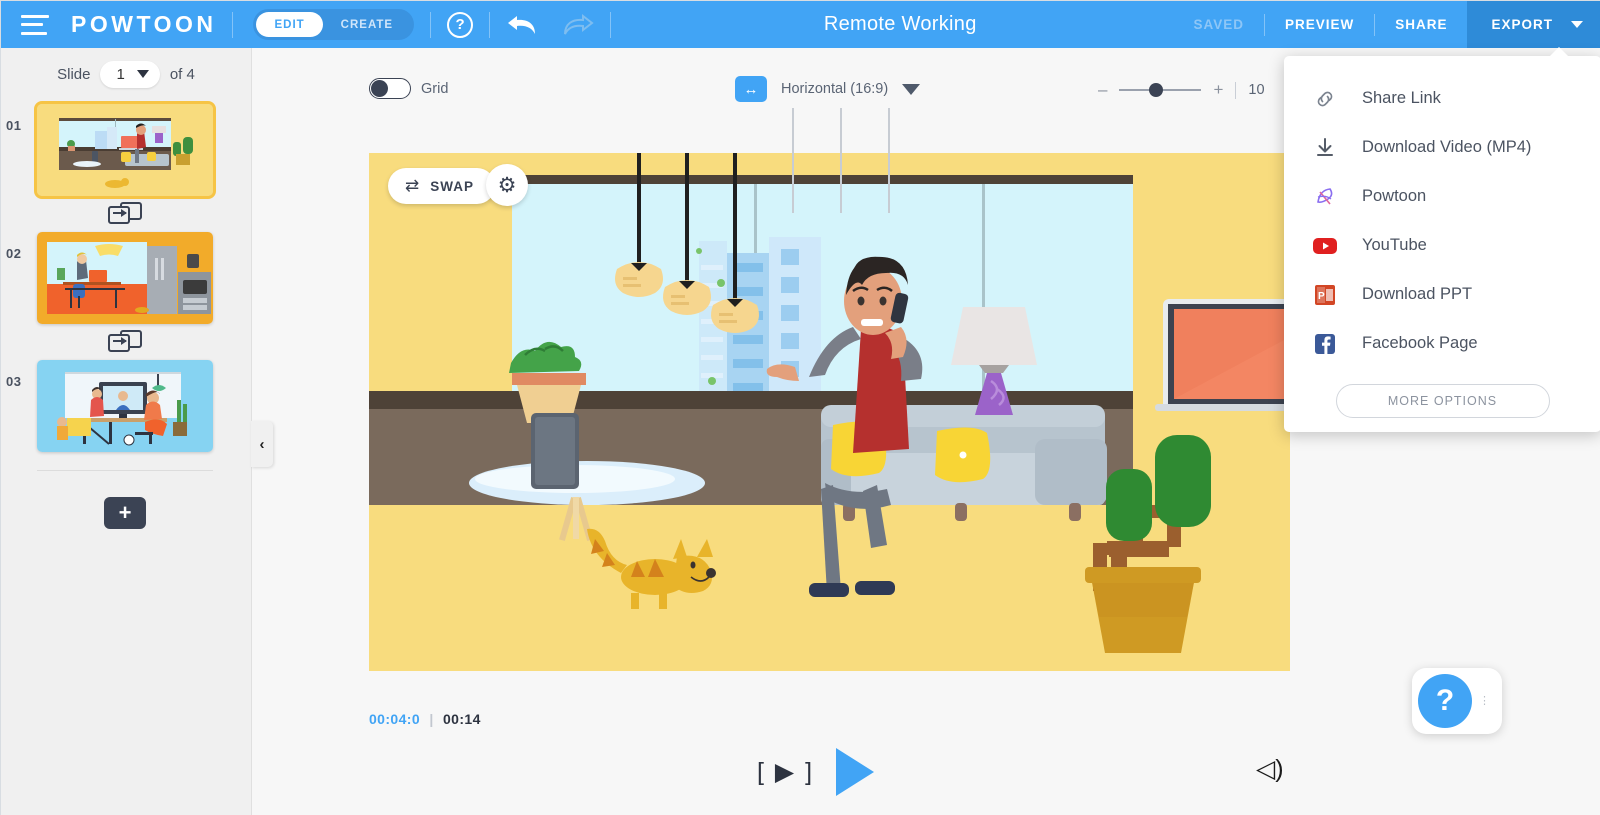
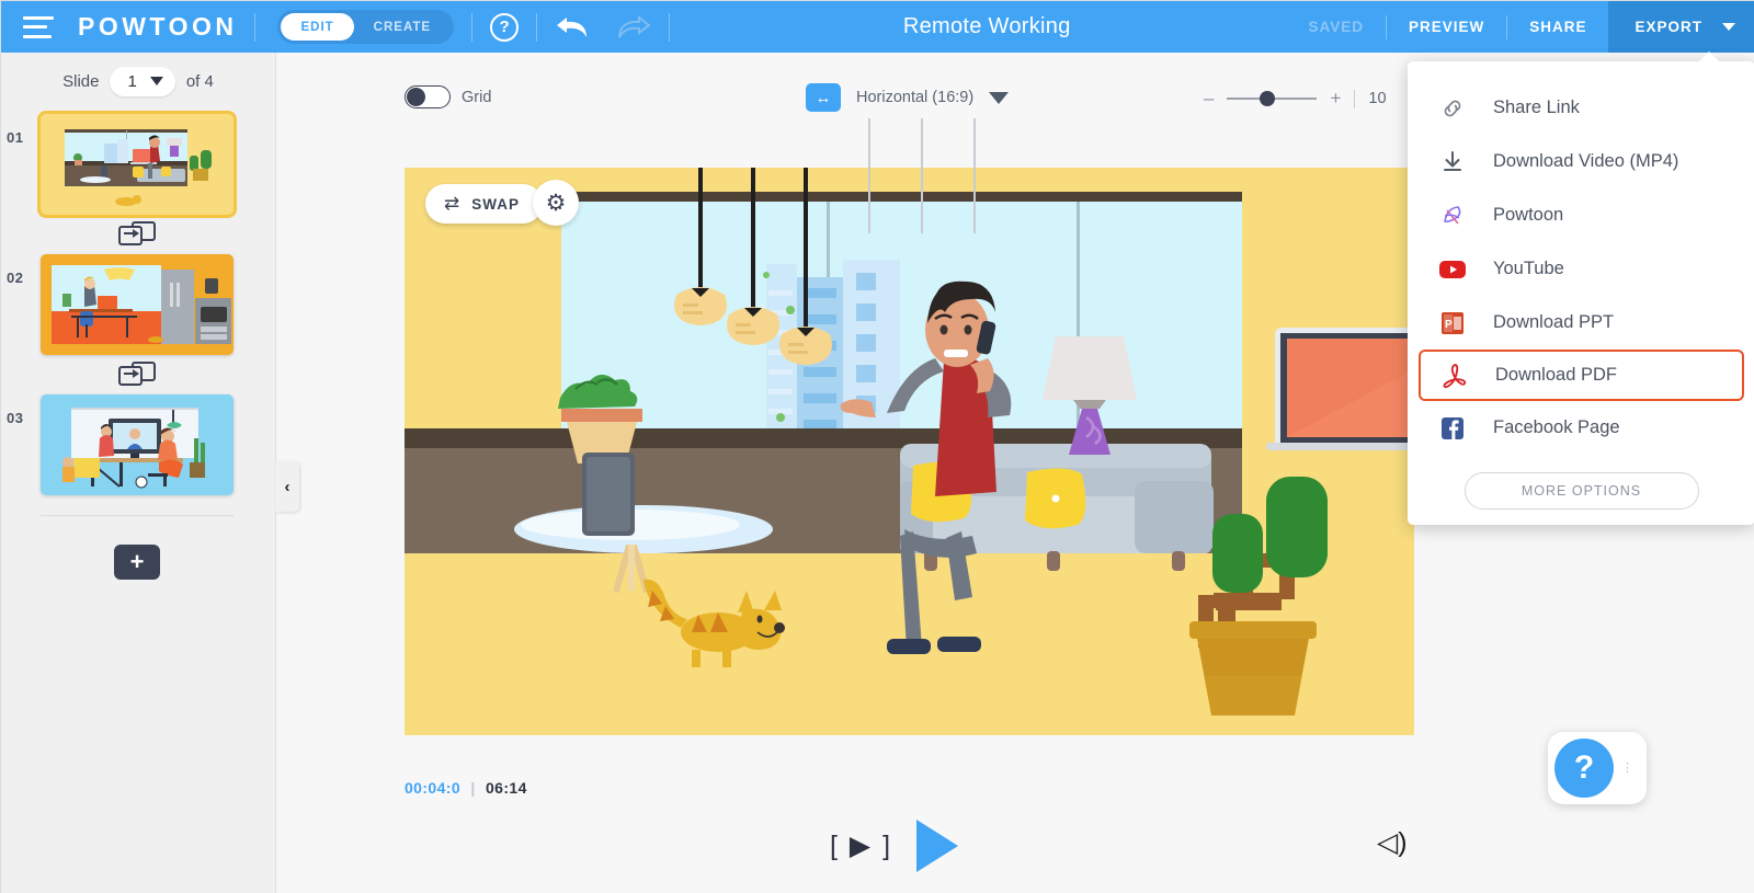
  POWTOON
  EDIT
  CREATE
  ?
  Remote Working
  SAVED
  PREVIEW
  SHARE
  EXPORT
  Slide
  1
  of 4
  01
  02
  03
  +
  ‹
  Grid
  ↔
  Horizontal (16:9)
  –
  +
  10
  ⇄
  SWAP
  ⚙
- 00:04:0 | 00:14
+ 00:04:0 | 06:14
  [ ▶ ]
  ◁)
  ?
  ⋮
  Share Link
  Download Video (MP4)
  Powtoon
  YouTube
  P
  Download PPT
+ Download PDF
  Facebook Page
  MORE OPTIONS
